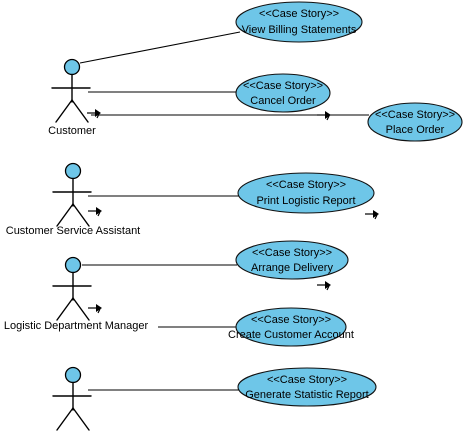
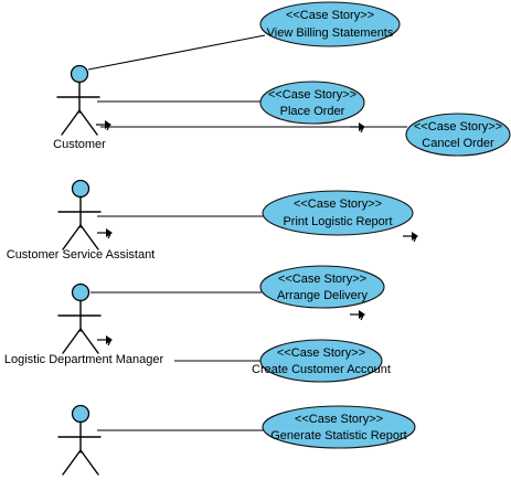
  Customer
  Customer Service Assistant
  Logistic Department Manager
  <<Case Story>>
  View Billing Statements
  <<Case Story>>
- Cancel Order
+ Place Order
  <<Case Story>>
- Place Order
+ Cancel Order
  <<Case Story>>
  Print Logistic Report
  <<Case Story>>
  Arrange Delivery
  <<Case Story>>
  Create Customer Account
  <<Case Story>>
  Generate Statistic Report
